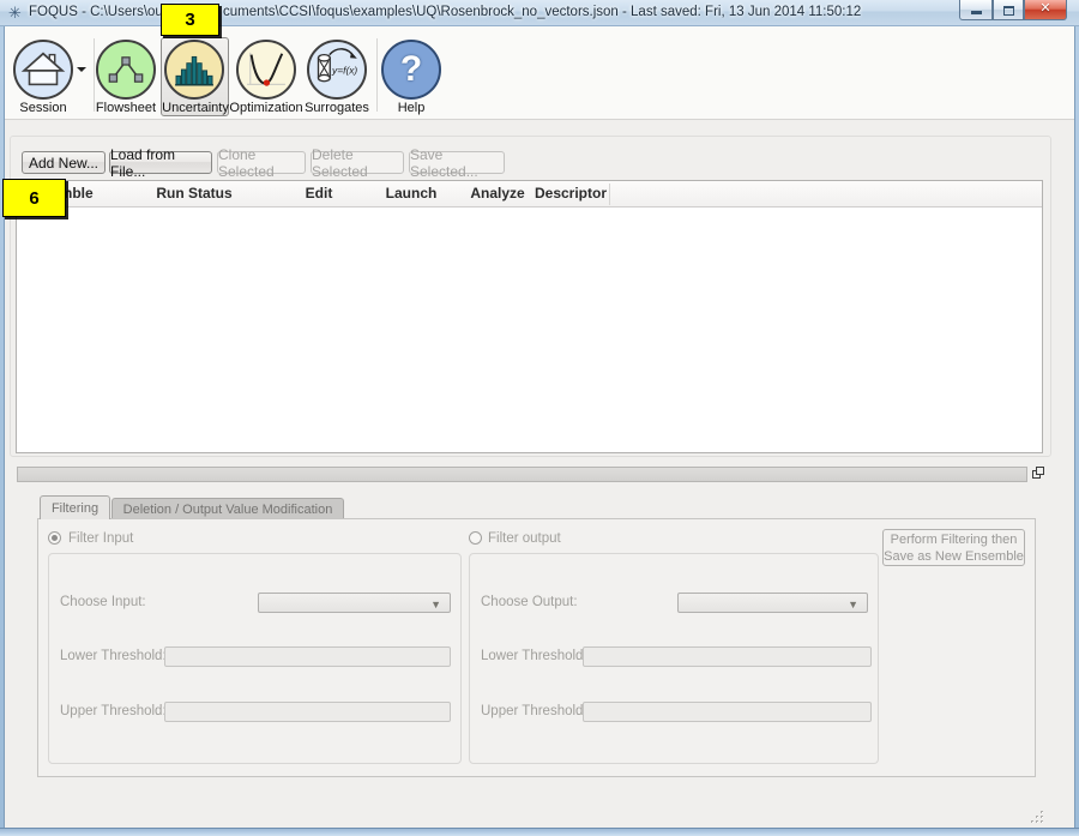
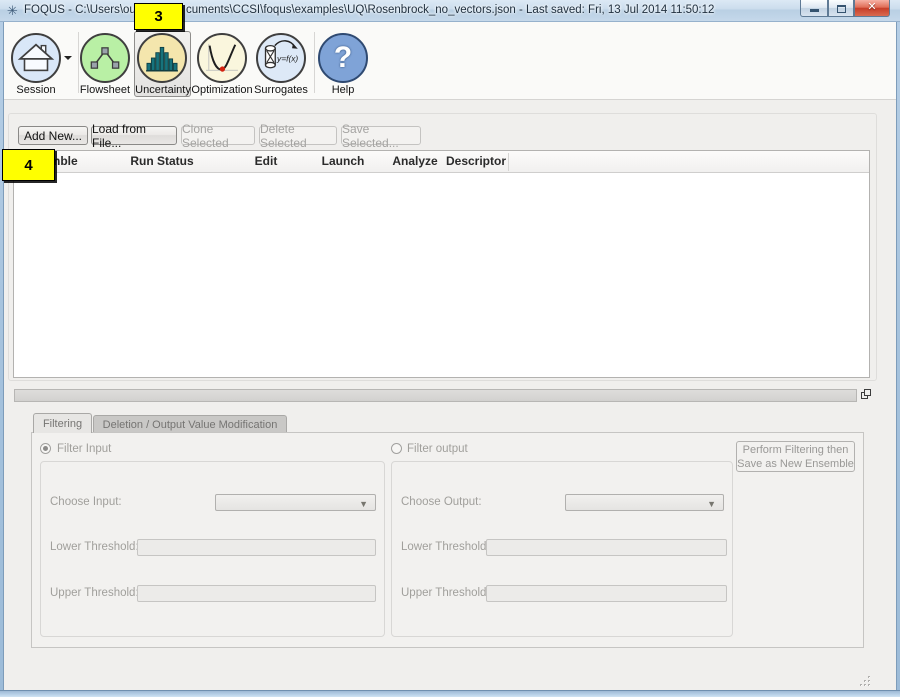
  ✳
  FOQUS - C:\Users\ou
- cuments\CCSI\foqus\examples\UQ\Rosenbrock_no_vectors.json - Last saved: Fri, 13 Jun 2014 11:50:12
+ cuments\CCSI\foqus\examples\UQ\Rosenbrock_no_vectors.json - Last saved: Fri, 13 Jul 2014 11:50:12
  ✕
  Session
  Flowsheet
  Uncertainty
  Optimization
  y=f(x)
  Surrogates
  ?
  Help
  Add New...
  Load from File...
  Clone Selected
  Delete Selected
  Save Selected...
  Run Status
  Edit
  Launch
  Analyze
  Descriptor
  Filtering
  Deletion / Output Value Modification
  Filter Input
  Filter output
  Perform Filtering then
  Save as New Ensemble
  Choose Input:
  ▼
  Lower Threshold
  Upper Threshold
  Choose Output:
  ▼
  Lower Threshold
  Upper Threshold
  3
- 6
+ 4
